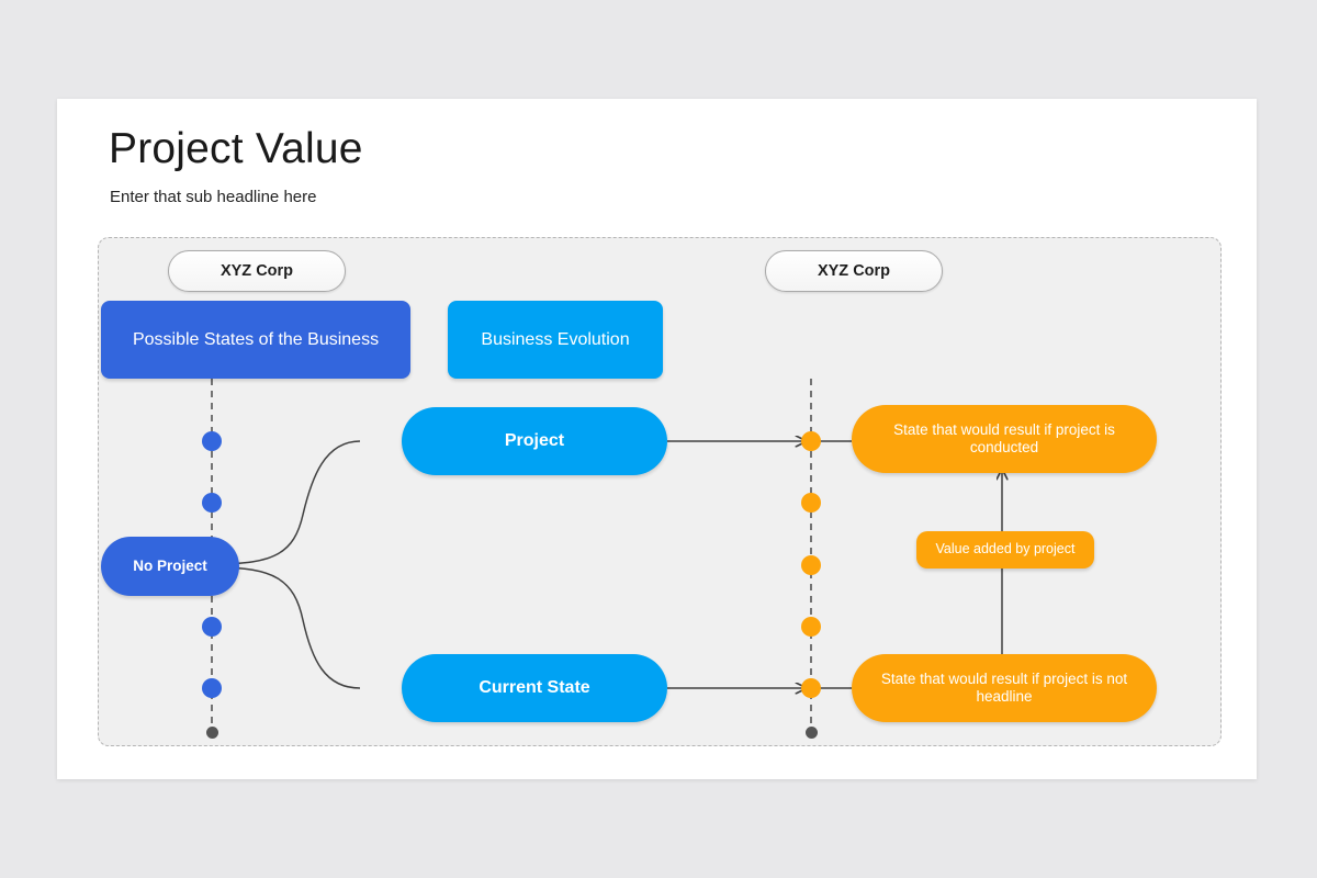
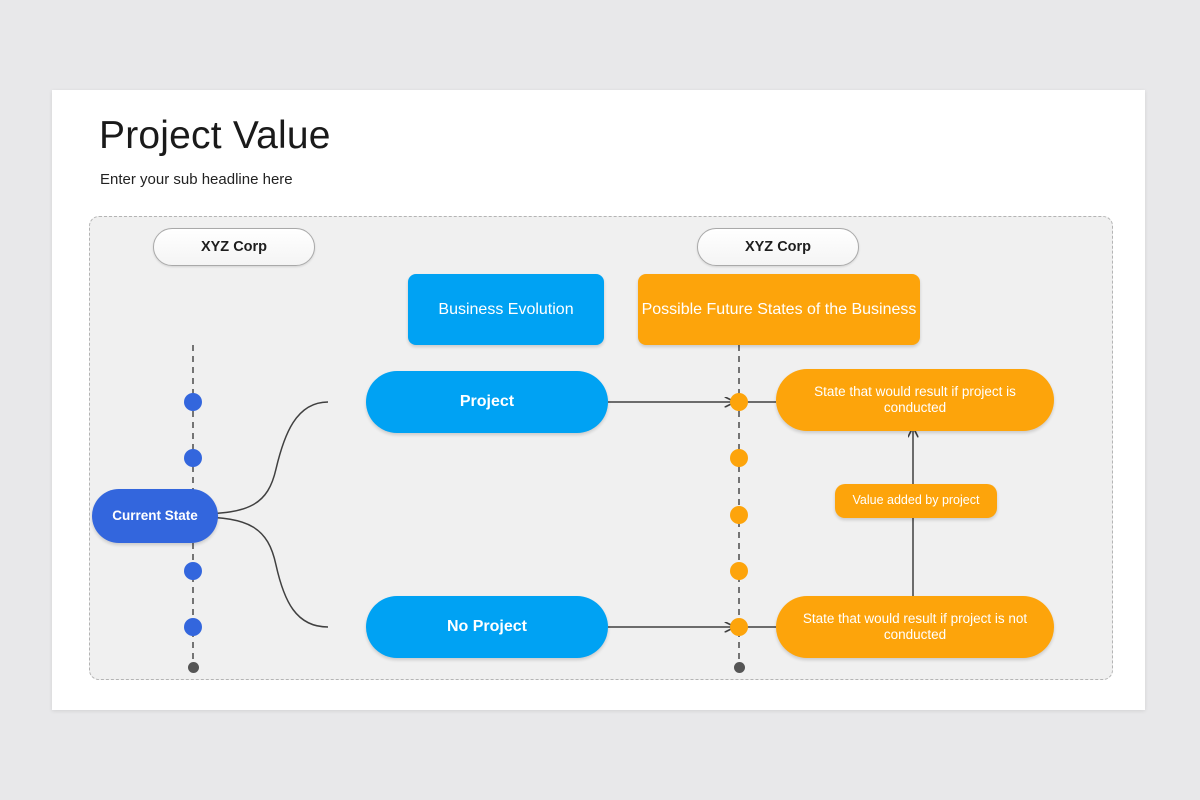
  Project Value
- Enter that sub headline here
+ Enter your sub headline here
  XYZ Corp
  XYZ Corp
- Possible States of the Business
  Business Evolution
+ Possible Future States of the Business
- No Project
+ Current State
  Project
- Current State
+ No Project
  State that would result if project is conducted
- State that would result if project is not headline
+ State that would result if project is not conducted
  Value added by project
